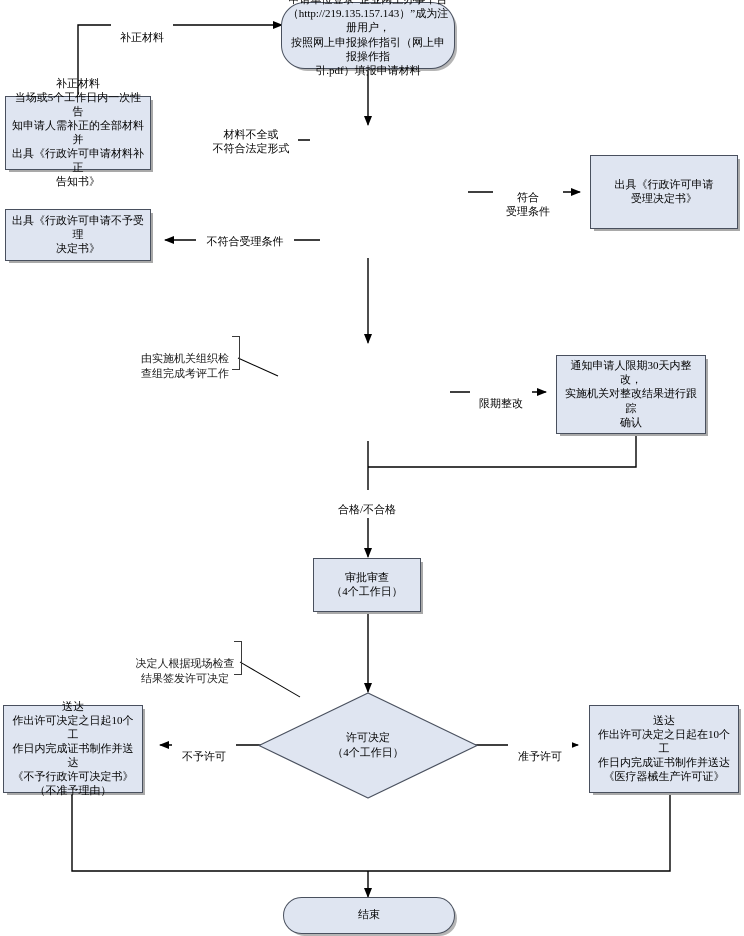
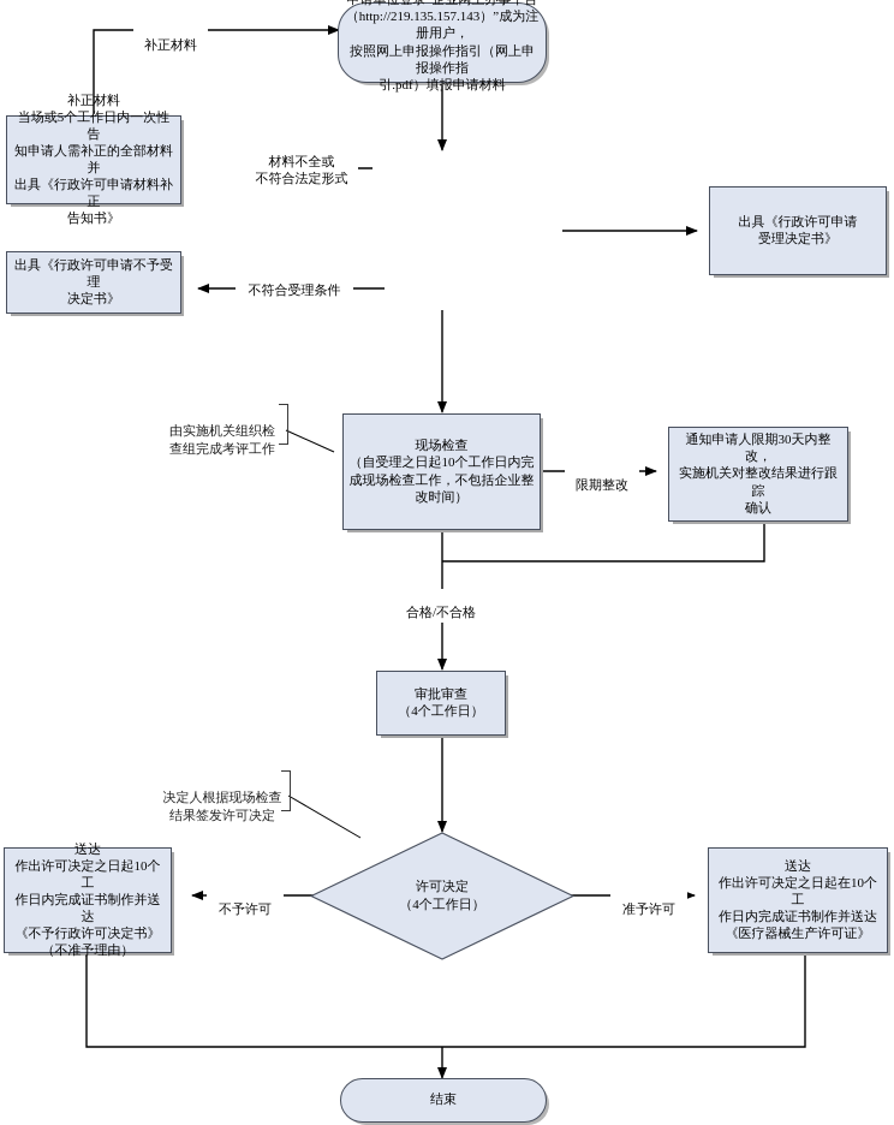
  申请单位登录“企业网上办事平台
  （http://219.135.157.143）”成为注册用户，
  按照网上申报操作指引（网上申报操作指
  引.pdf）填报申请材料
  补正材料
  当场或5个工作日内一次性告
  知申请人需补正的全部材料并
  出具《行政许可申请材料补正
  告知书》
  出具《行政许可申请不予受理
  决定书》
  出具《行政许可申请
  受理决定书》
+ 现场检查
+ （自受理之日起10个工作日内完
+ 成现场检查工作，不包括企业整
+ 改时间）
  通知申请人限期30天内整改，
  实施机关对整改结果进行跟踪
  确认
  审批审查
  （4个工作日）
  许可决定
  （4个工作日）
  送达
  作出许可决定之日起10个工
  作日内完成证书制作并送达
  《不予行政许可决定书》
  （不准予理由）
  送达
  作出许可决定之日起在10个工
  作日内完成证书制作并送达
  《医疗器械生产许可证》
  结束
  由实施机关组织检
  查组完成考评工作
  决定人根据现场检查
  结果签发许可决定
  补正材料
  材料不全或
  不符合法定形式
- 符合
- 受理条件
  不符合受理条件
  限期整改
  合格/不合格
  不予许可
  准予许可
